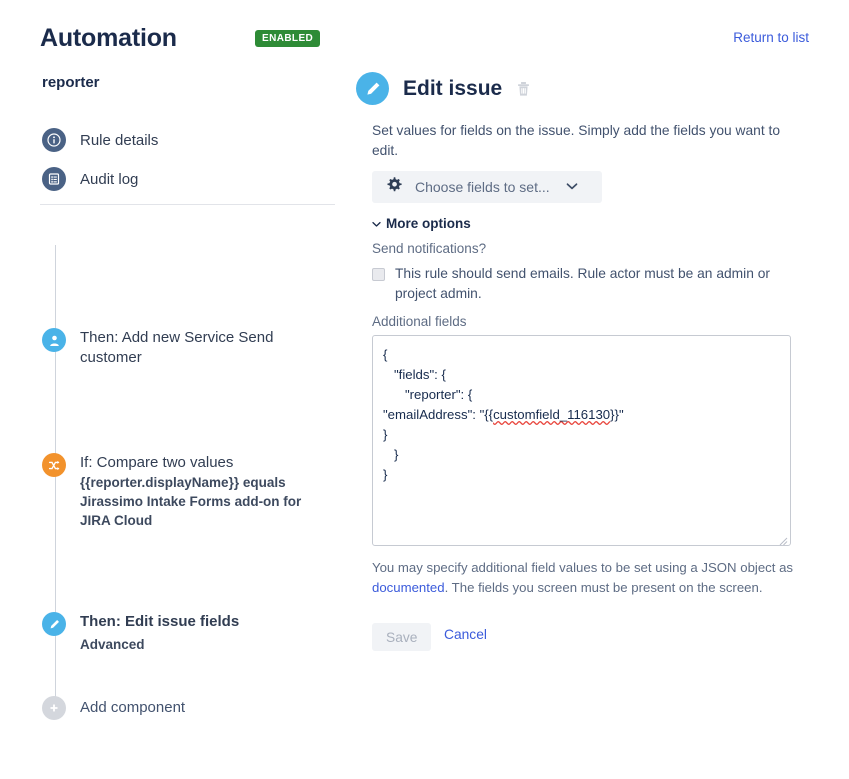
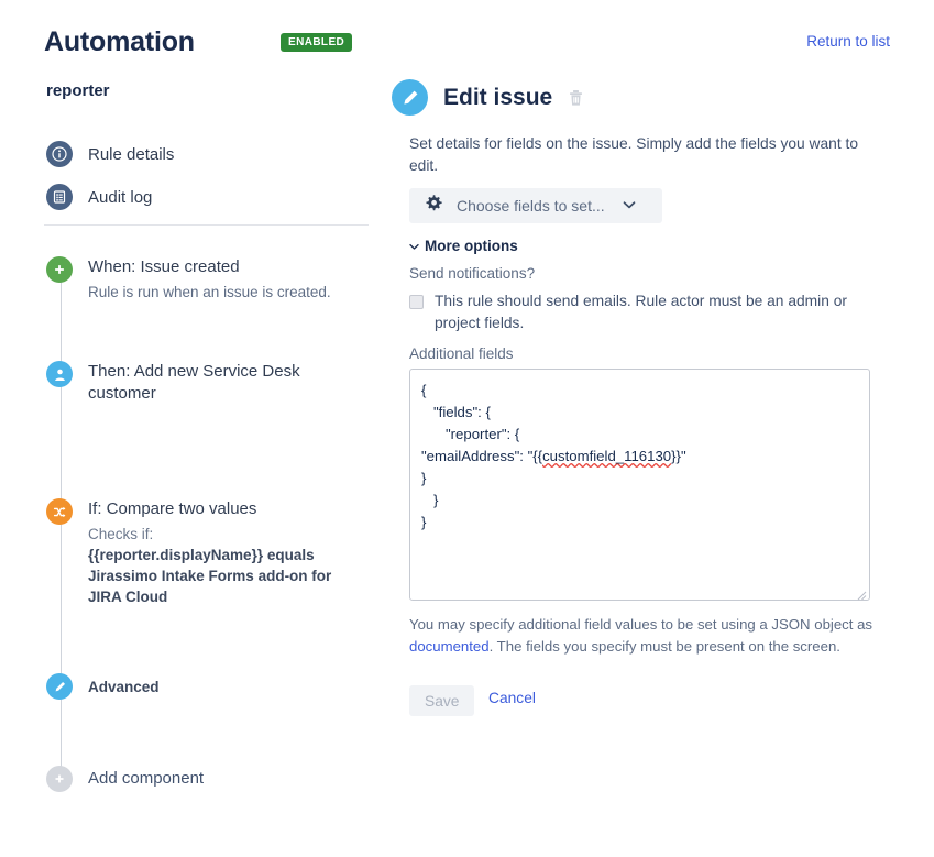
  Automation
  ENABLED
  Return to list
  reporter
  Rule details
  Audit log
+ When: Issue created
+ Rule is run when an issue is created.
- Then: Add new Service Send customer
+ Then: Add new Service Desk customer
  If: Compare two values
+ Checks if:
  {{reporter.displayName}} equals Jirassimo Intake Forms add-on for JIRA Cloud
- Then: Edit issue fields
  Advanced
  Add component
  Edit issue
- Set values for fields on the issue. Simply add the fields you want to edit.
+ Set details for fields on the issue. Simply add the fields you want to edit.
  Choose fields to set...
  More options
  Send notifications?
- This rule should send emails. Rule actor must be an admin or project admin.
+ This rule should send emails. Rule actor must be an admin or project fields.
  Additional fields
  {
  "fields": {
  "reporter": {
  "emailAddress": "{{customfield_116130}}"
  }
  }
  }
- You may specify additional field values to be set using a JSON object as documented. The fields you screen must be present on the screen.
+ You may specify additional field values to be set using a JSON object as documented. The fields you specify must be present on the screen.
  Save
  Cancel
